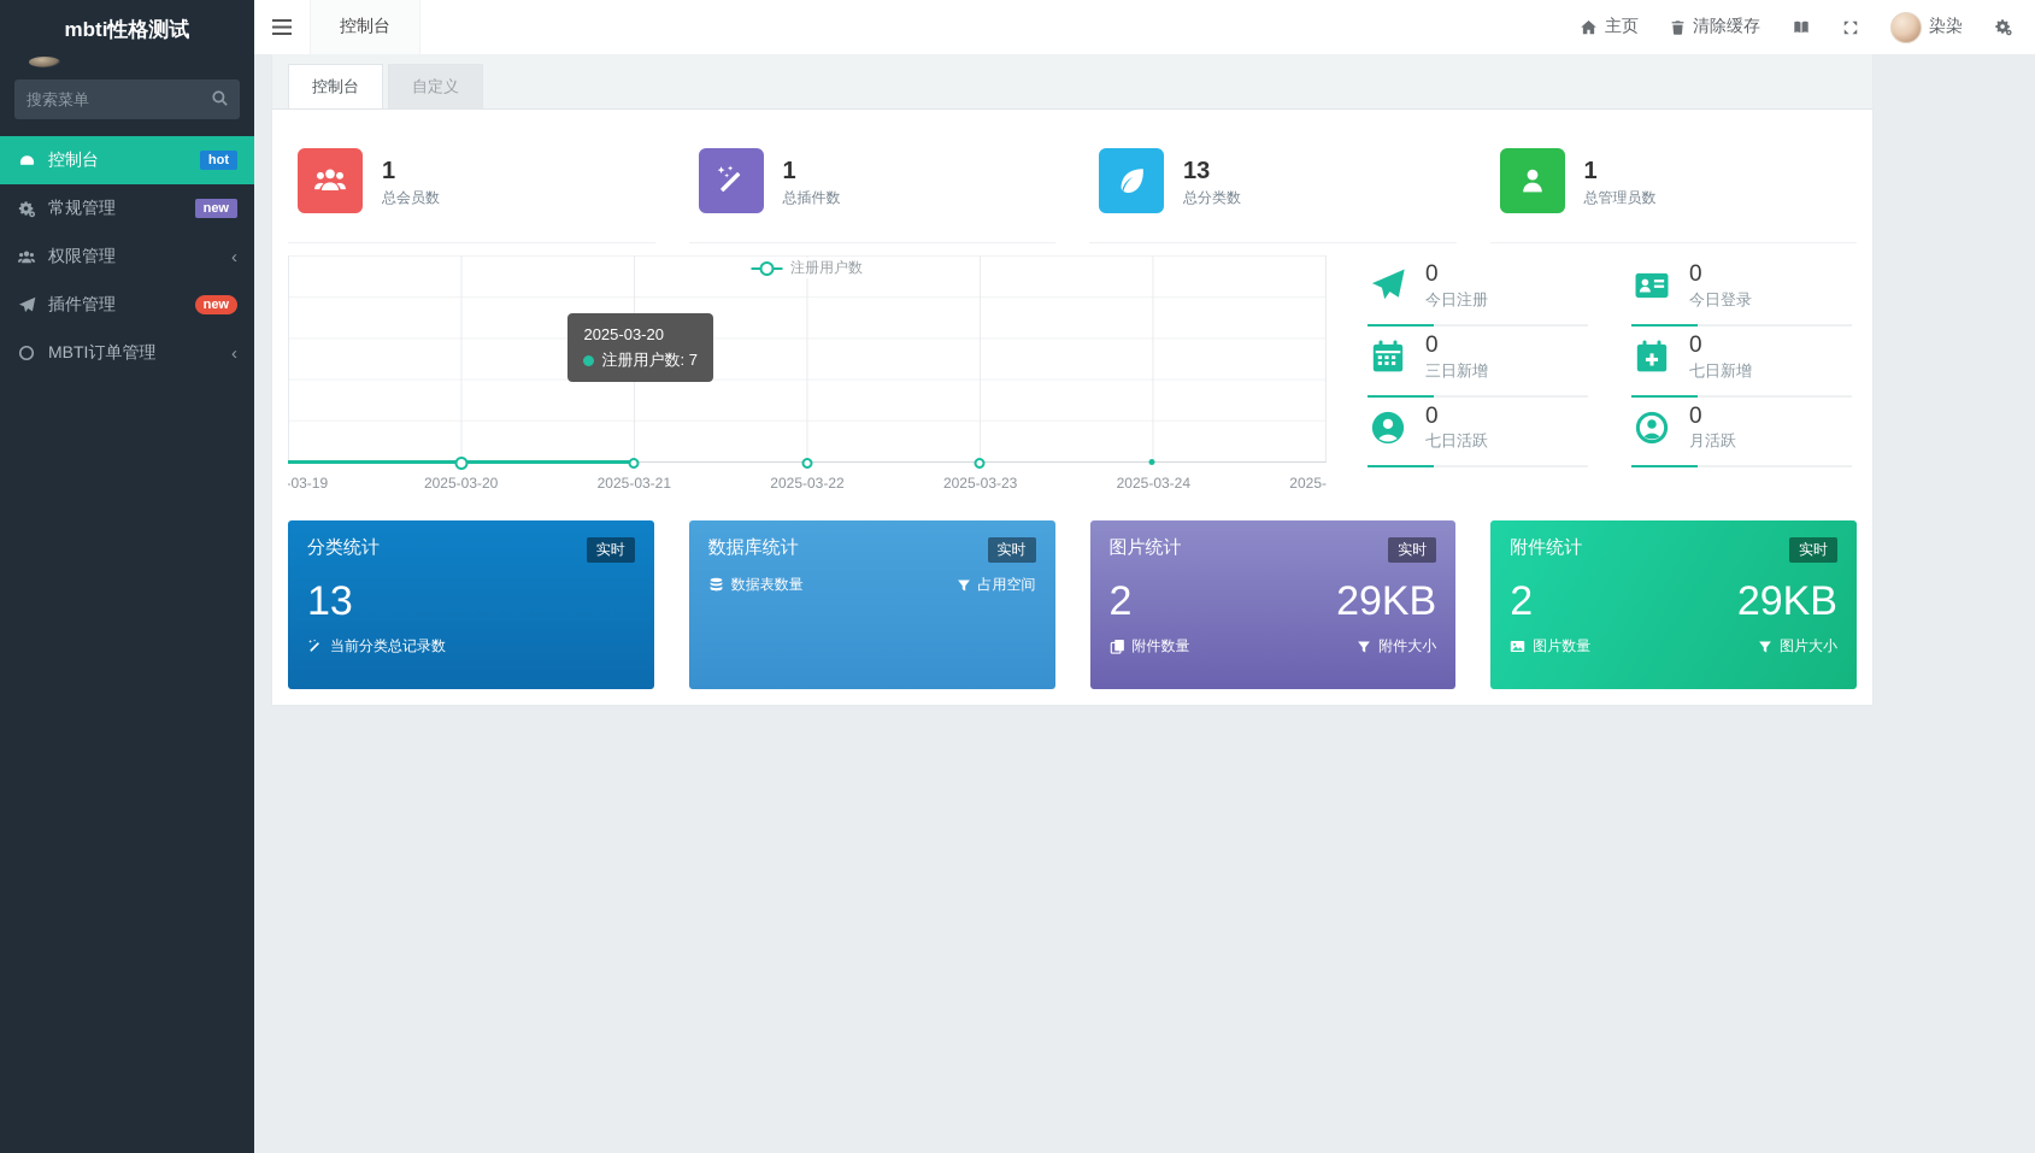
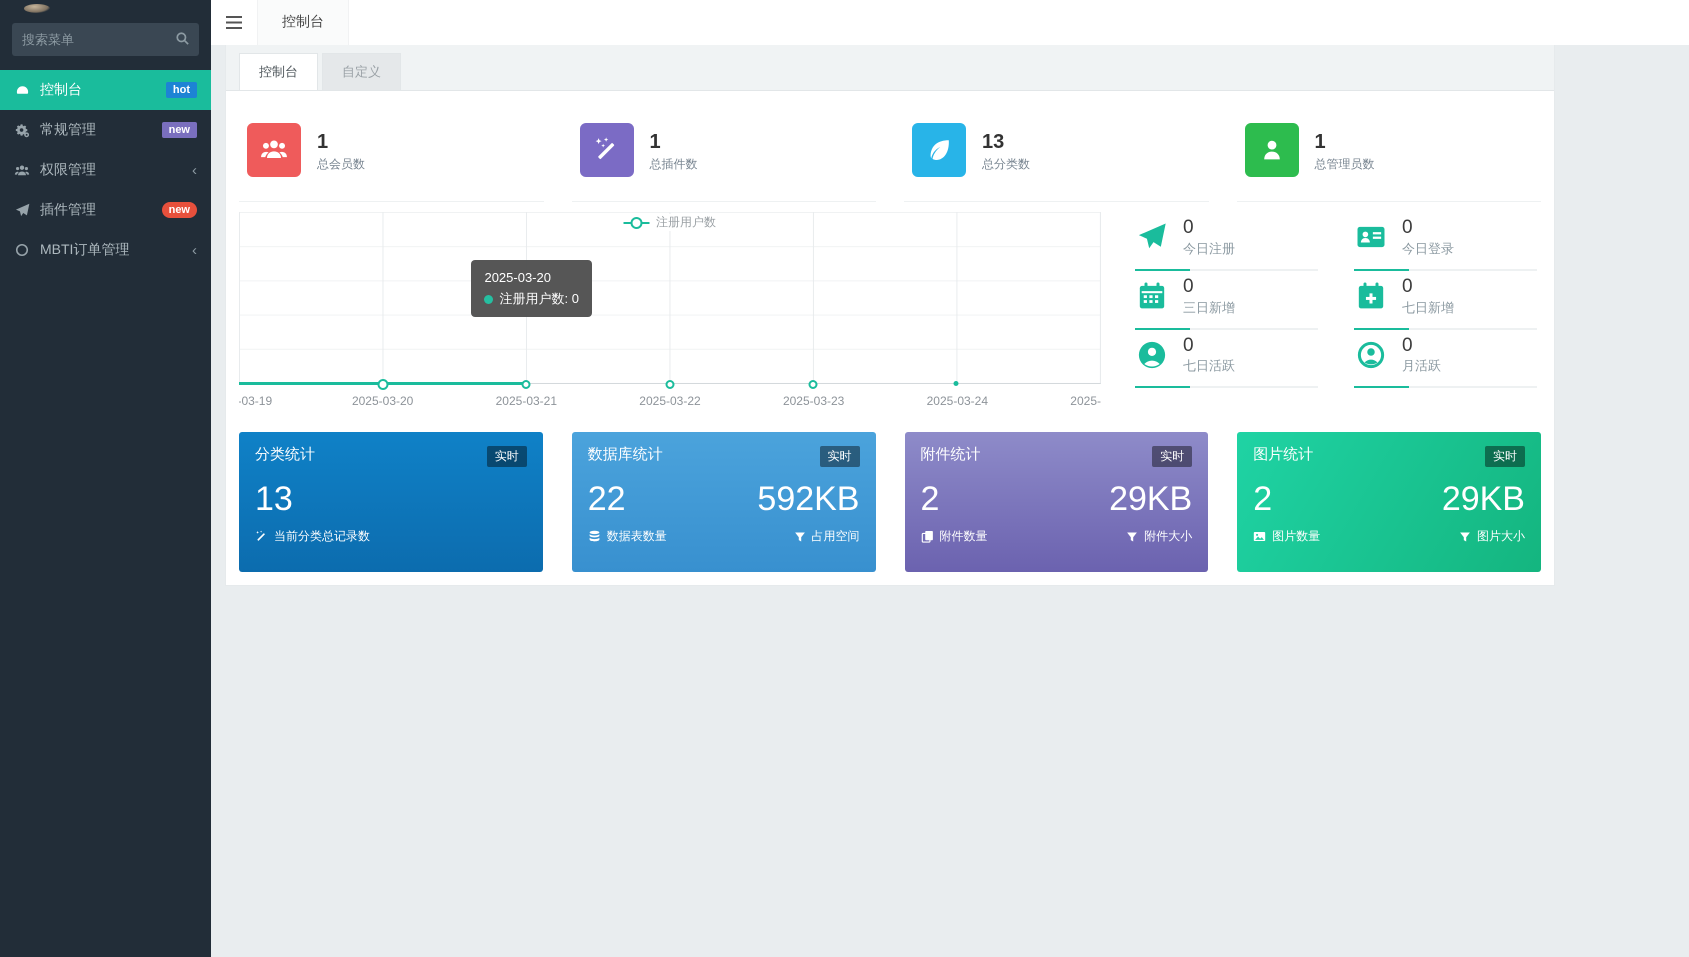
- mbti性格测试
  搜索菜单
  控制台
  hot
  常规管理
  new
  权限管理
  ‹
  插件管理
  new
  MBTI订单管理
  ‹
  控制台
- 主页
- 清除缓存
- 染染
  控制台
  自定义
  1
  总会员数
  1
  总插件数
  13
  总分类数
  1
  总管理员数
  注册用户数
  2025-03-20
- 注册用户数: 7
+ 注册用户数: 0
  2025-03-20
  2025-03-21
  2025-03-22
  2025-03-23
  2025-03-24
  0
  今日注册
  0
  今日登录
  0
  三日新增
  0
  七日新增
  0
  七日活跃
  0
  月活跃
  分类统计
  实时
  13
  当前分类总记录数
  数据库统计
  实时
+ 22
+ 592KB
  数据表数量
  占用空间
- 图片统计
+ 附件统计
  实时
  2
  29KB
  附件数量
  附件大小
- 附件统计
+ 图片统计
  实时
  2
  29KB
  图片数量
  图片大小
